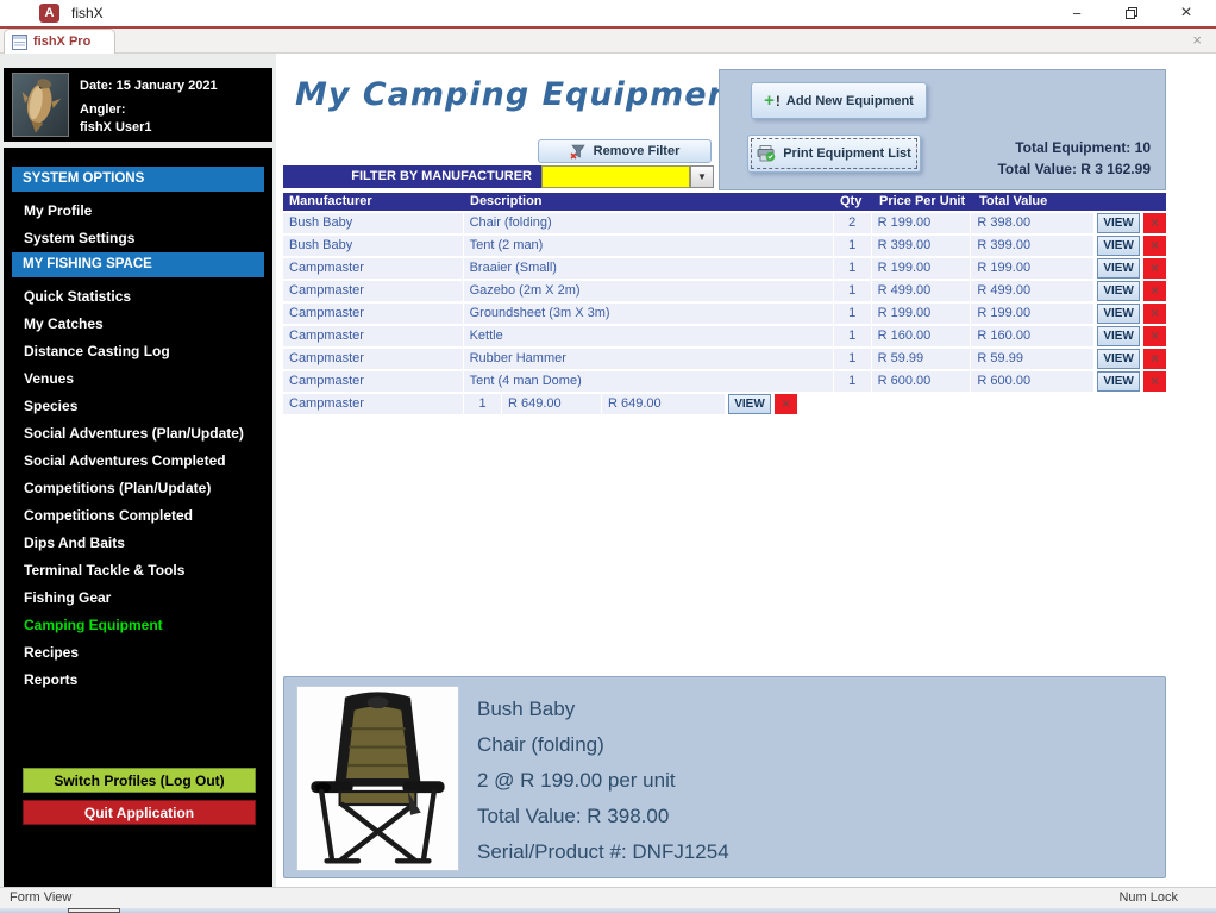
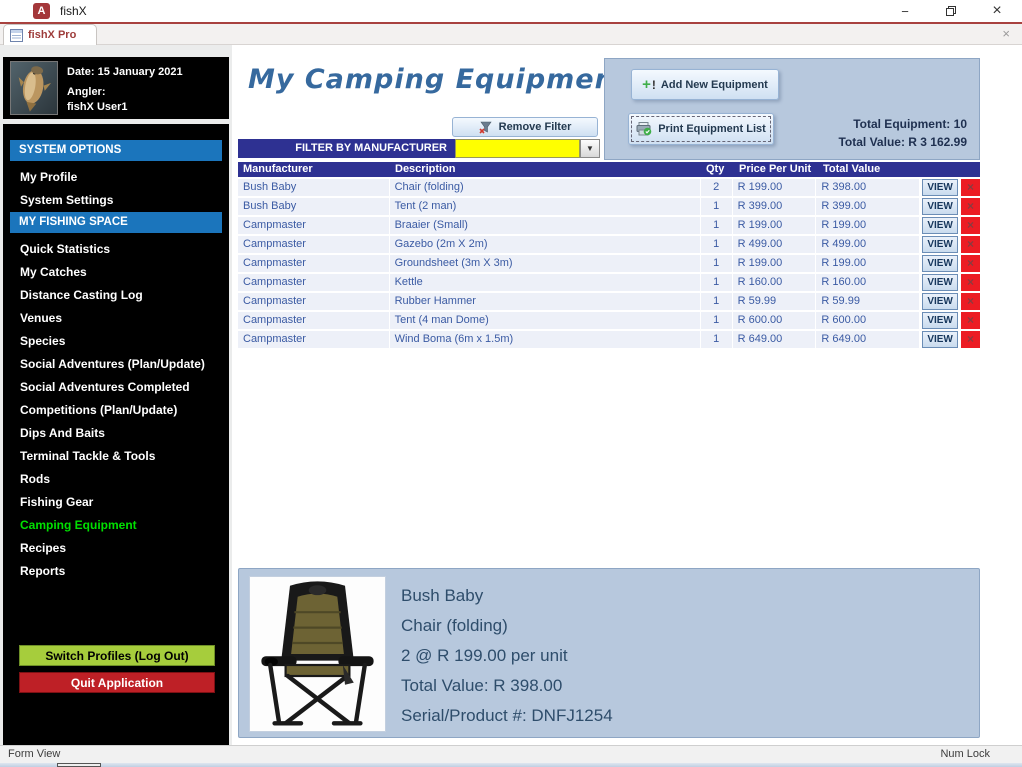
  A
  fishX
  −
  ×
  fishX Pro
  ×
  Date: 15 January 2021
  Angler:
  fishX User1
  SYSTEM OPTIONS
  My Profile
  System Settings
  MY FISHING SPACE
  Quick Statistics
  My Catches
  Distance Casting Log
  Venues
  Species
  Social Adventures (Plan/Update)
  Social Adventures Completed
  Competitions (Plan/Update)
- Competitions Completed
  Dips And Baits
  Terminal Tackle & Tools
+ Rods
  Fishing Gear
  Camping Equipment
  Recipes
  Reports
  Switch Profiles (Log Out)
  Quit Application
  My Camping Equipme
  Remove Filter
  FILTER BY MANUFACTURER
  ▼
  +
  !
  Add New Equipment
  Print Equipment List
  Total Equipment: 10
  Total Value: R 3 162.99
  Manufacturer
  Description
  Qty
  Price Per Unit
  Total Value
  Bush Baby
  Chair (folding)
  2
  R 199.00
  R 398.00
  VIEW
  ×
  Bush Baby
  Tent (2 man)
  1
  R 399.00
  R 399.00
  VIEW
  ×
  Campmaster
  Braaier (Small)
  1
  R 199.00
  R 199.00
  VIEW
  ×
  Campmaster
  Gazebo (2m X 2m)
  1
  R 499.00
  R 499.00
  VIEW
  ×
  Campmaster
  Groundsheet (3m X 3m)
  1
  R 199.00
  R 199.00
  VIEW
  ×
  Campmaster
  Kettle
  1
  R 160.00
  R 160.00
  VIEW
  ×
  Campmaster
  Rubber Hammer
  1
  R 59.99
  R 59.99
  VIEW
  ×
  Campmaster
  Tent (4 man Dome)
  1
  R 600.00
  R 600.00
  VIEW
  ×
  Campmaster
+ Wind Boma (6m x 1.5m)
  1
  R 649.00
  R 649.00
  VIEW
  ×
  Bush Baby
  Chair (folding)
  2 @ R 199.00 per unit
  Total Value: R 398.00
  Serial/Product #: DNFJ1254
  Form View
  Num Lock
